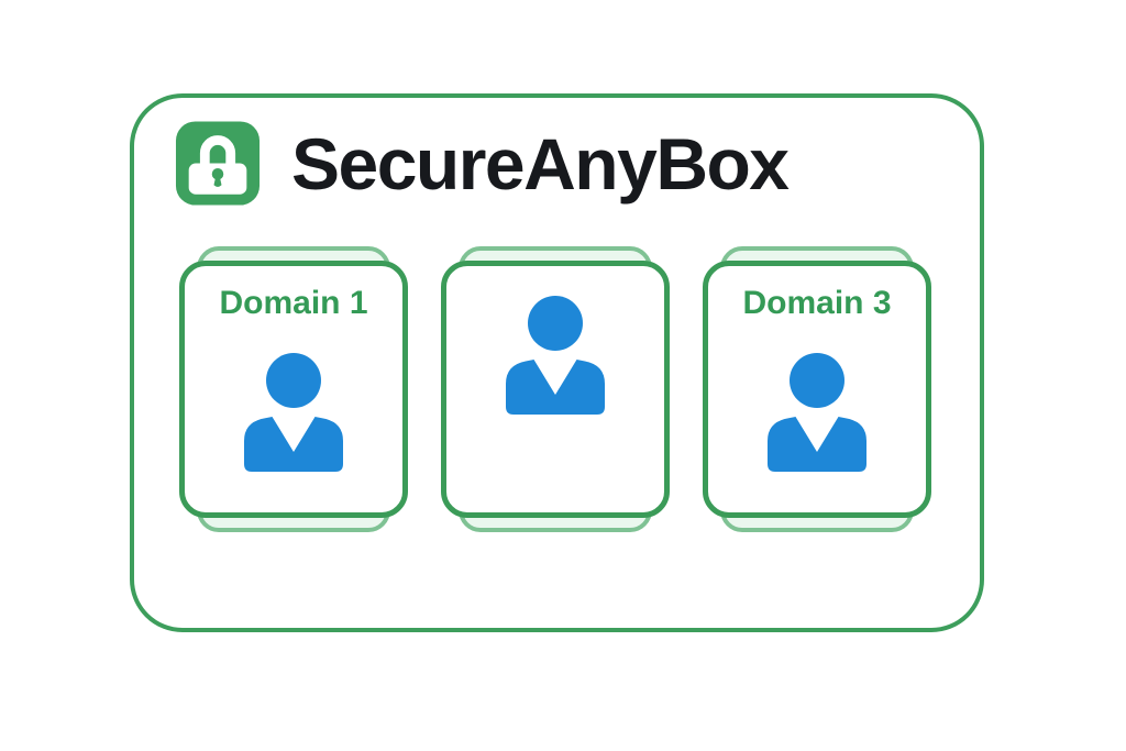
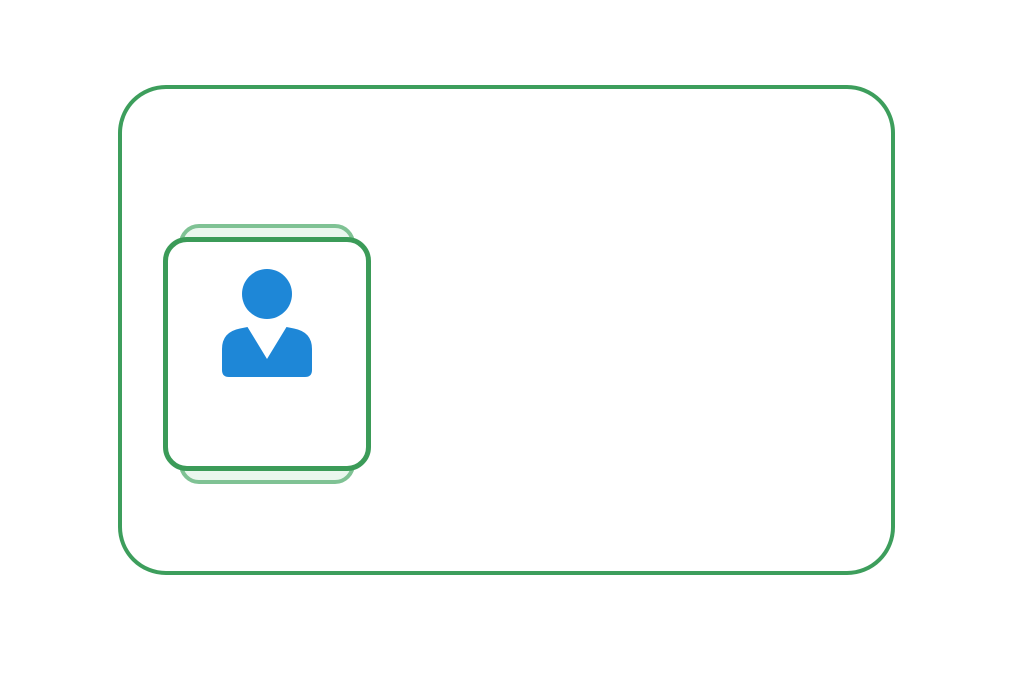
- SecureAnyBox
- Domain 1
- Domain 3
